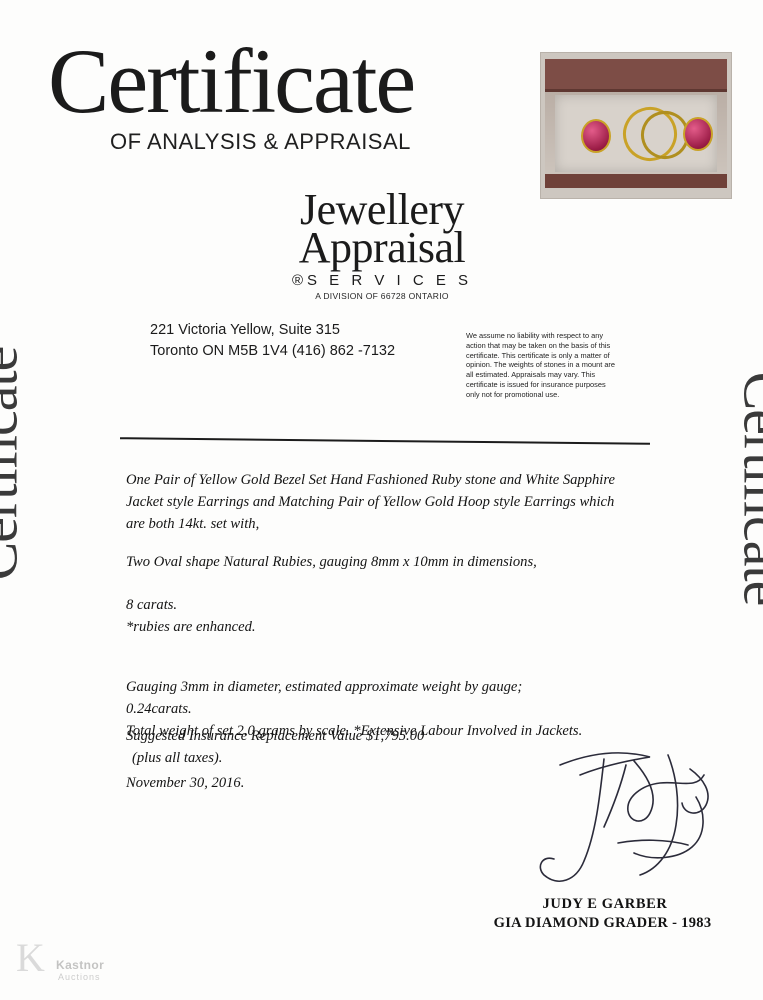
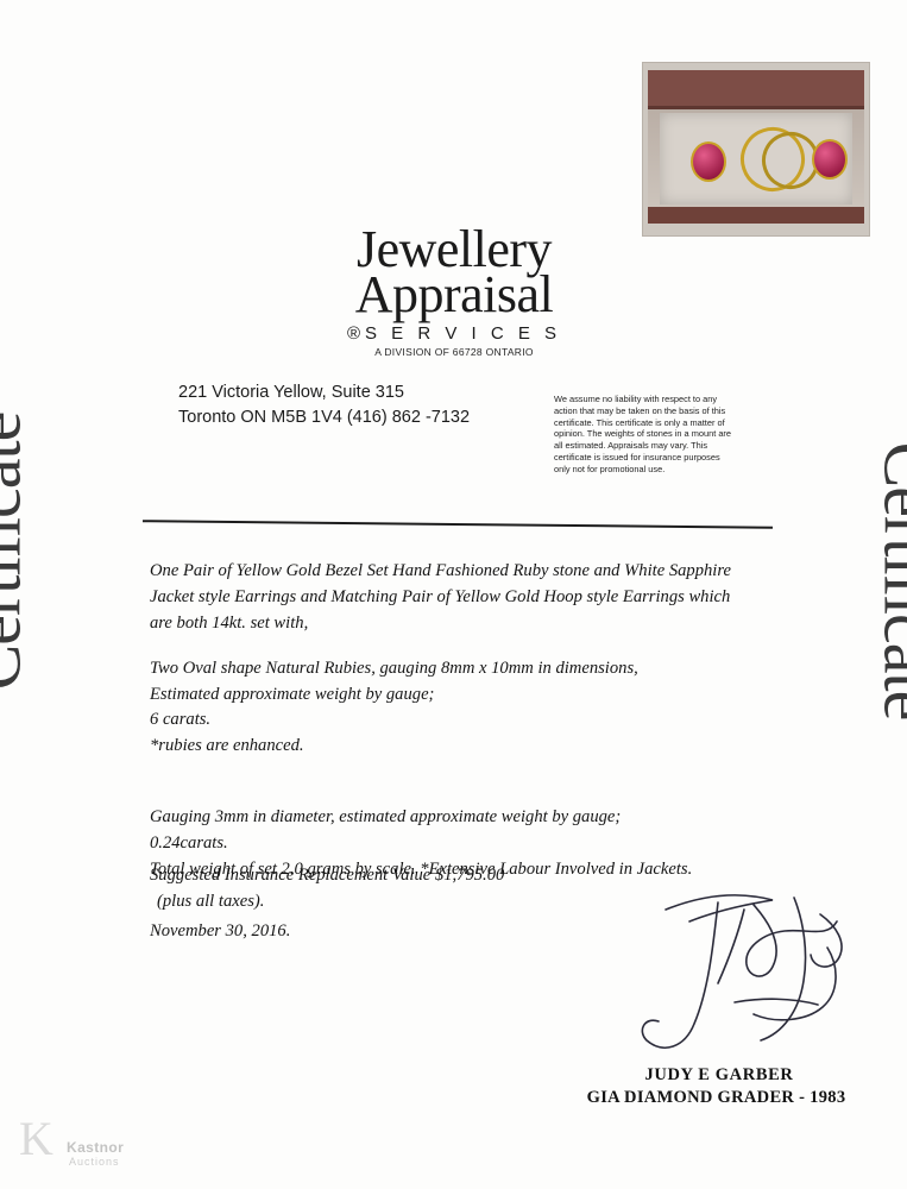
- Certificate
- OF ANALYSIS & APPRAISAL
  Jewellery
  Appraisal
  ®S E R V I C E S
  A DIVISION OF 66728 ONTARIO
  221 Victoria Yellow, Suite 315
  Toronto ON M5B 1V4 (416) 862 -7132
  We assume no liability with respect to any action that may be taken on the basis of this certificate. This certificate is only a matter of opinion. The weights of stones in a mount are all estimated. Appraisals may vary. This certificate is issued for insurance purposes only not for promotional use.
  One Pair of Yellow Gold Bezel Set Hand Fashioned Ruby stone and White Sapphire Jacket style Earrings and Matching Pair of Yellow Gold Hoop style Earrings which are both 14kt. set with,
  Two Oval shape Natural Rubies, gauging 8mm x 10mm in dimensions,
+ Estimated approximate weight by gauge;
- 8 carats.
+ 6 carats.
  *rubies are enhanced.
  Gauging 3mm in diameter, estimated approximate weight by gauge;
  0.24carats.
  Total weight of set 2.0 grams by scale. *Extensive Labour Involved in Jackets.
  Suggested Insurance Replacement Value $1,795.00
  (plus all taxes).
  November 30, 2016.
  JUDY E GARBER
  GIA DIAMOND GRADER - 1983
  K
  Kastnor
  Auctions
